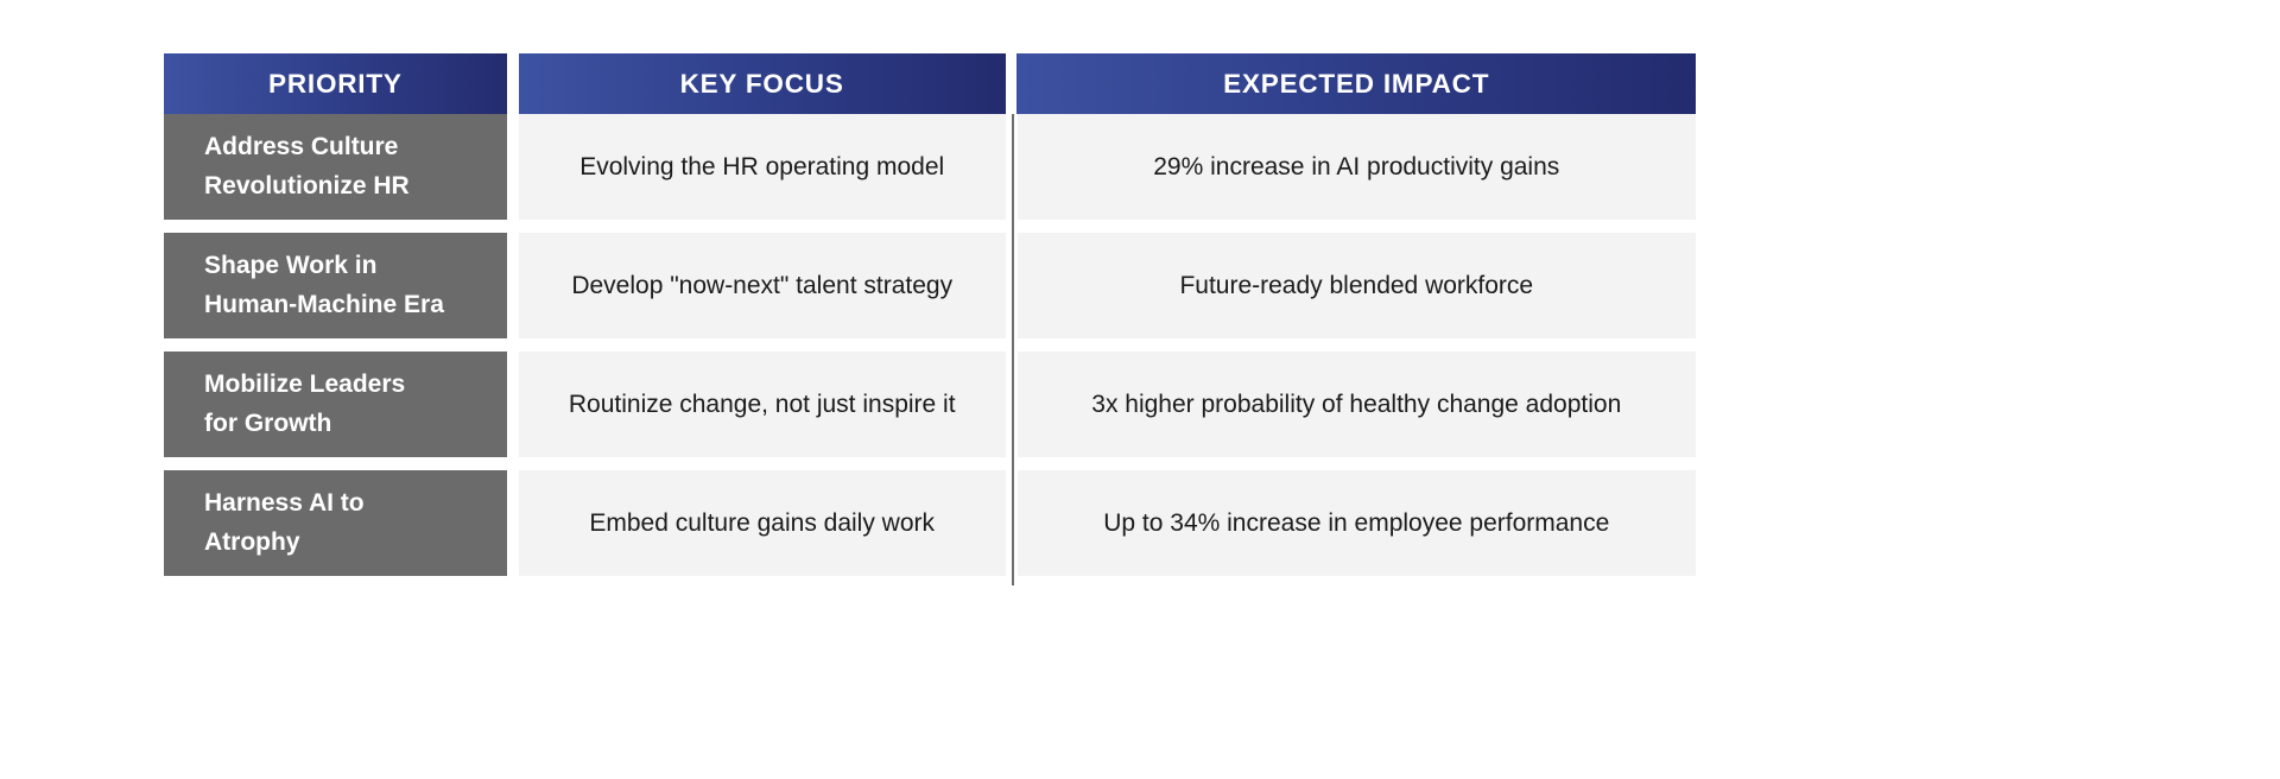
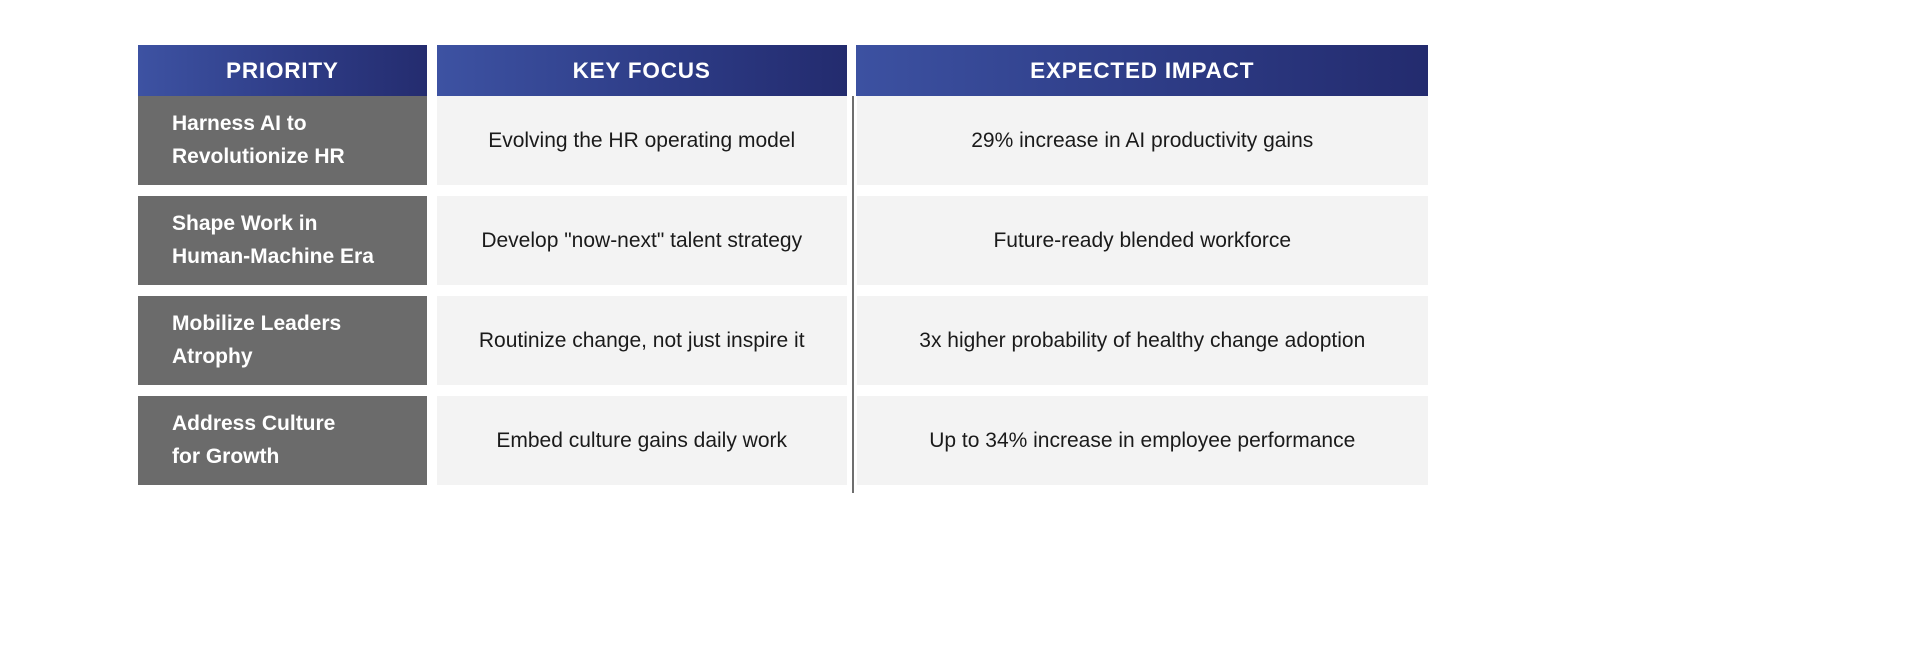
  PRIORITY
  KEY FOCUS
  EXPECTED IMPACT
- Address Culture
+ Harness AI to
  Revolutionize HR
  Evolving the HR operating model
  29% increase in AI productivity gains
  Shape Work in
  Human-Machine Era
  Develop "now-next" talent strategy
  Future-ready blended workforce
  Mobilize Leaders
- for Growth
+ Atrophy
  Routinize change, not just inspire it
  3x higher probability of healthy change adoption
- Harness AI to
+ Address Culture
- Atrophy
+ for Growth
  Embed culture gains daily work
  Up to 34% increase in employee performance
